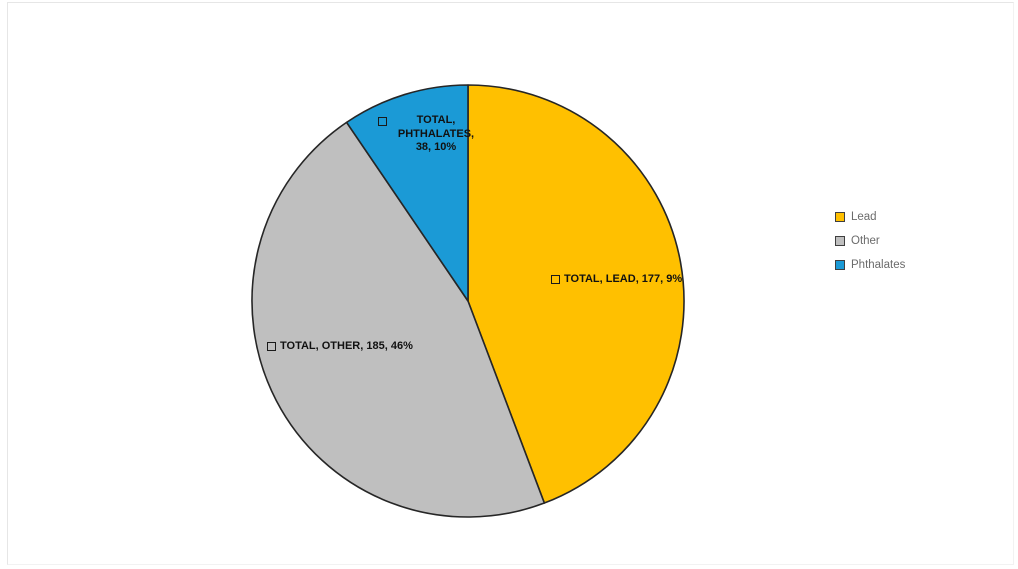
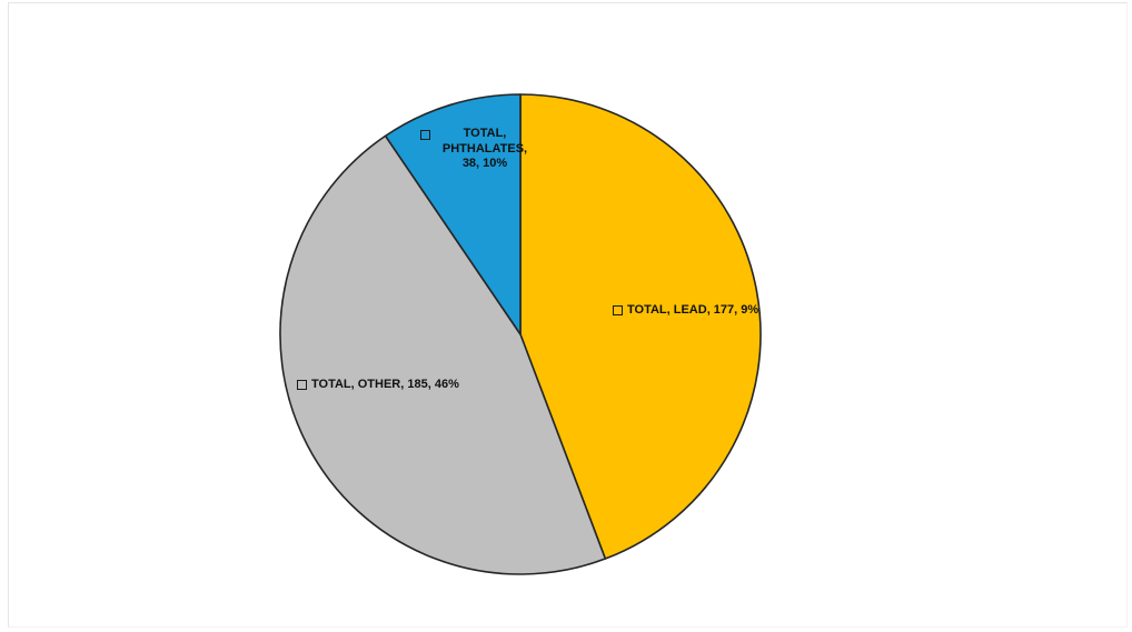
  TOTAL, LEAD, 177, 9%
  TOTAL, OTHER, 185, 46%
  TOTAL,
  PHTHALATES,
  38, 10%
- Lead
- Other
- Phthalates
